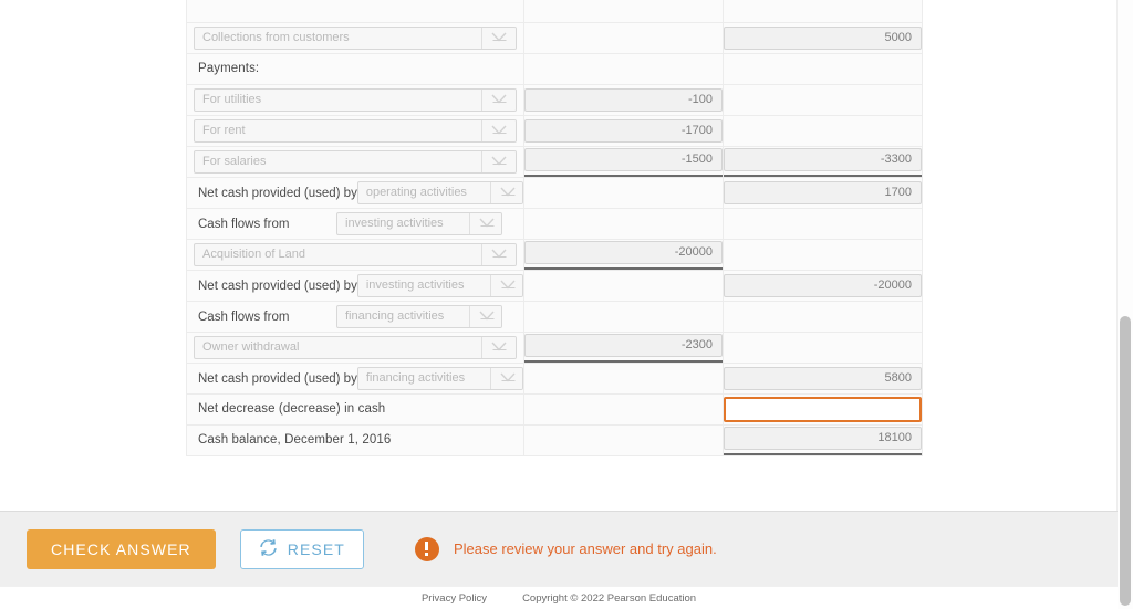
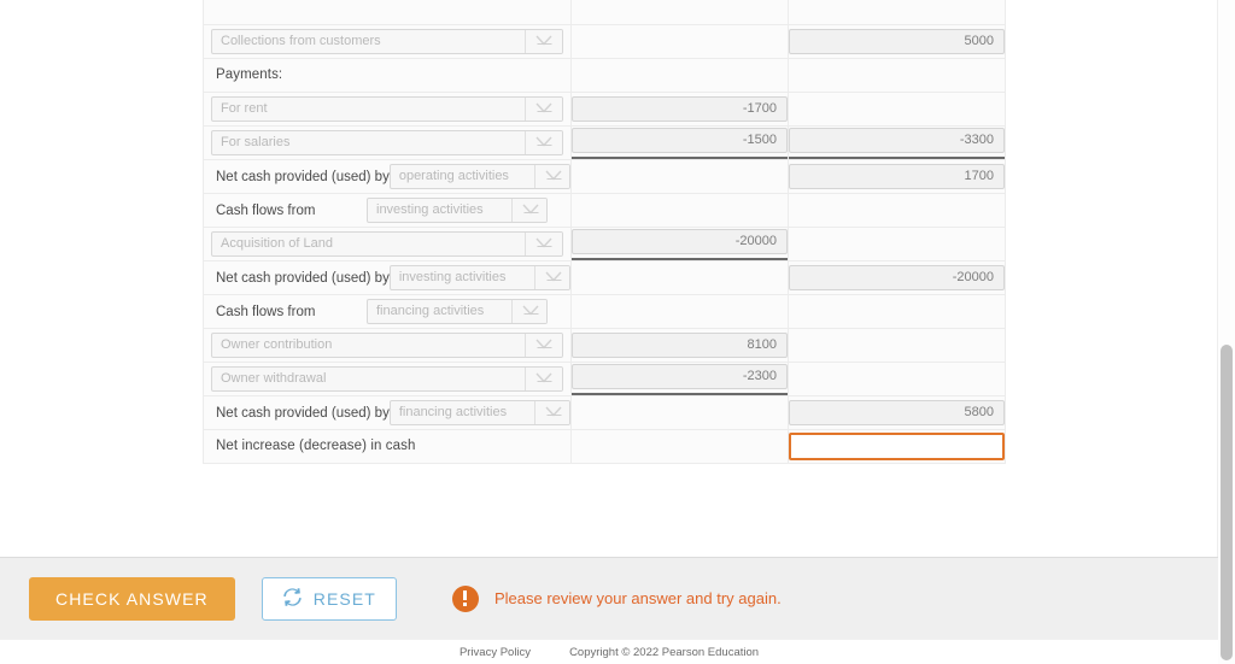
  Collections from customers		5000
  Payments:
- For utilities	-100
  For rent	-1700
  For salaries	-1500	-3300
  Net cash provided (used) by operating activities		1700
  Cash flows from investing activities
  Acquisition of Land	-20000
  Net cash provided (used) by investing activities		-20000
  Cash flows from financing activities
+ Owner contribution	8100
  Owner withdrawal	-2300
  Net cash provided (used) by financing activities		5800
- Net decrease (decrease) in cash
+ Net increase (decrease) in cash
- Cash balance, December 1, 2016		18100
  CHECK ANSWER
  RESET
  Please review your answer and try again.
  Privacy Policy
  Copyright © 2022 Pearson Education
